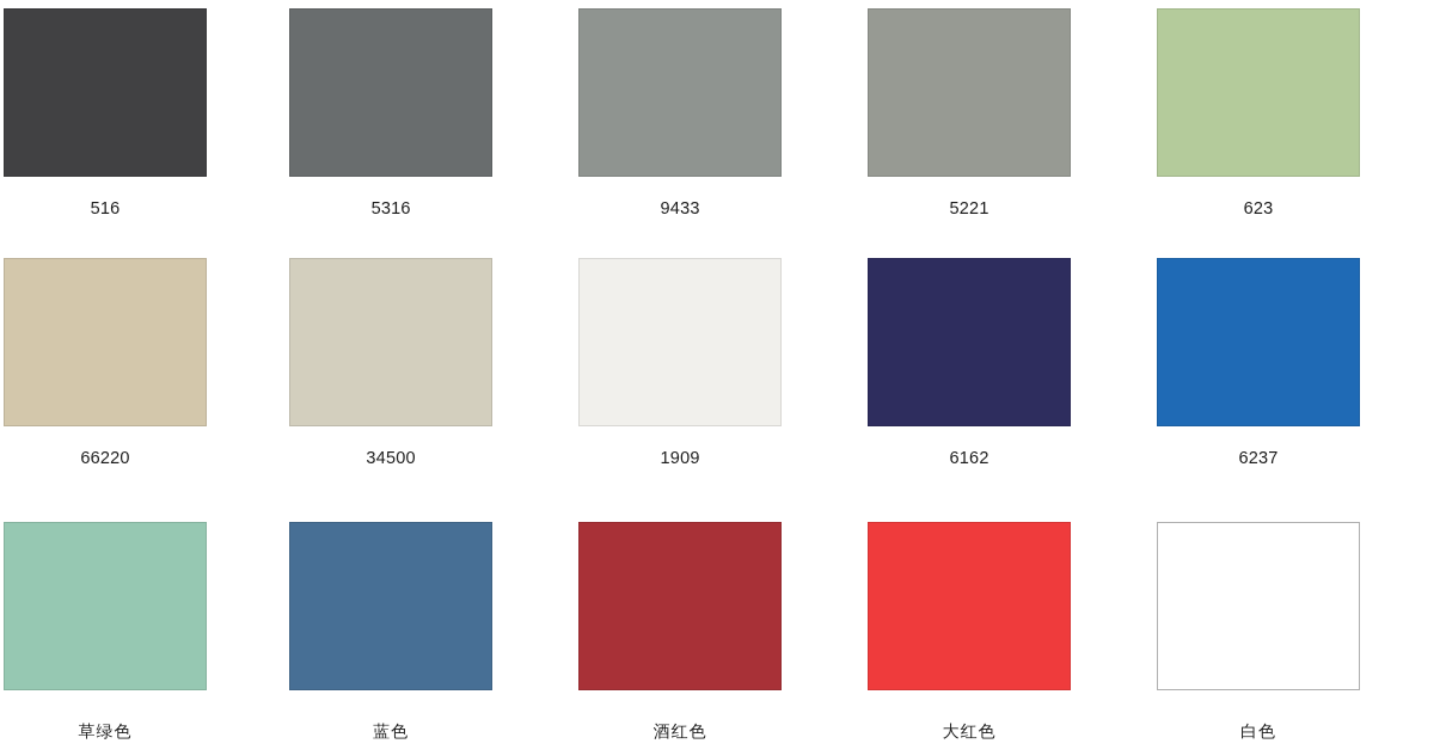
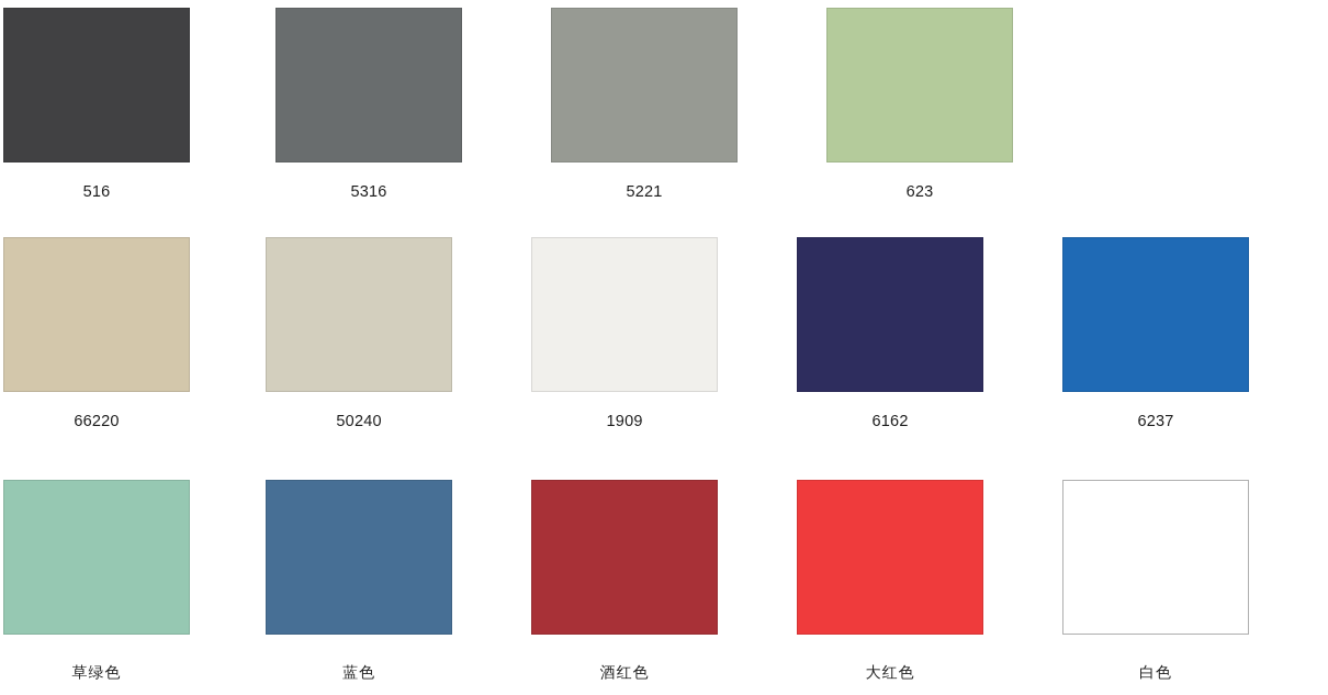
  516
  5316
- 9433
  5221
  623
  66220
- 34500
+ 50240
  1909
  6162
  6237
  草绿色
  蓝色
  酒红色
  大红色
  白色
